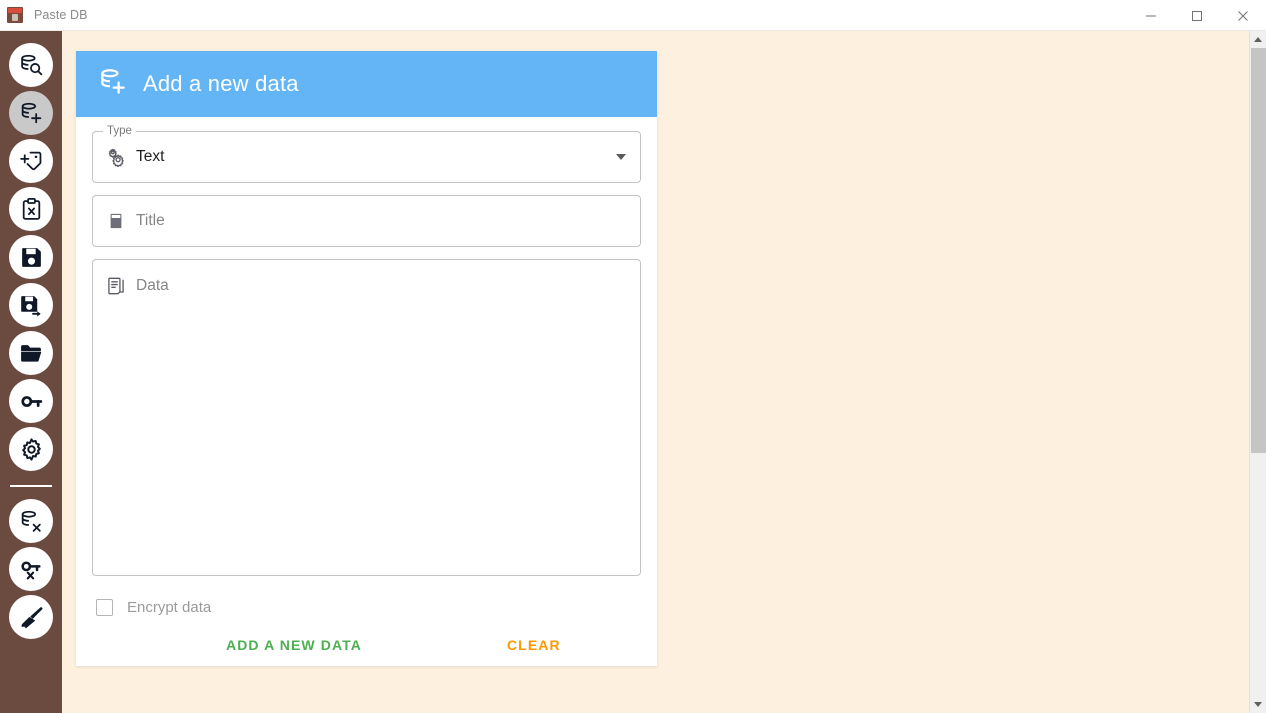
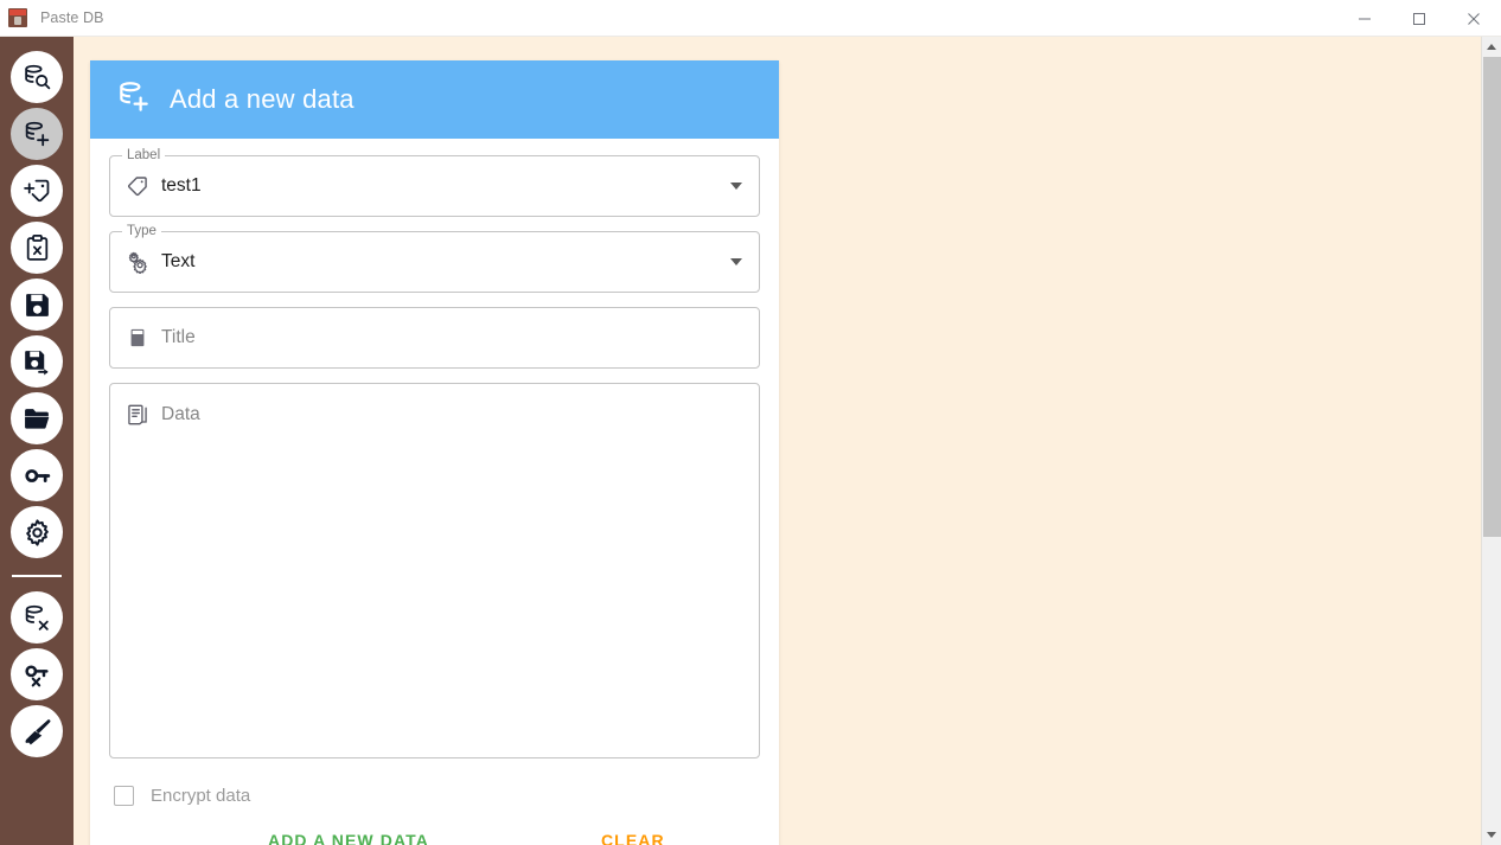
  Paste DB
  Add a new data
+ Label
+ test1
  Type
  Text
  Title
  Data
  Encrypt data
  ADD A NEW DATA
  CLEAR
